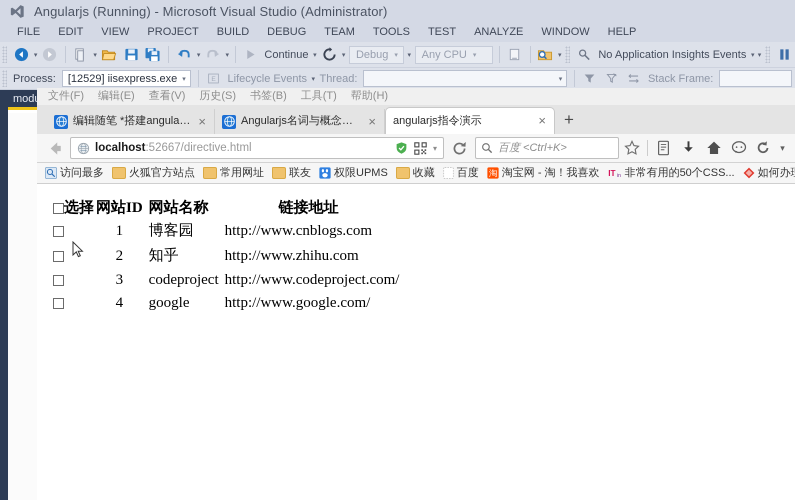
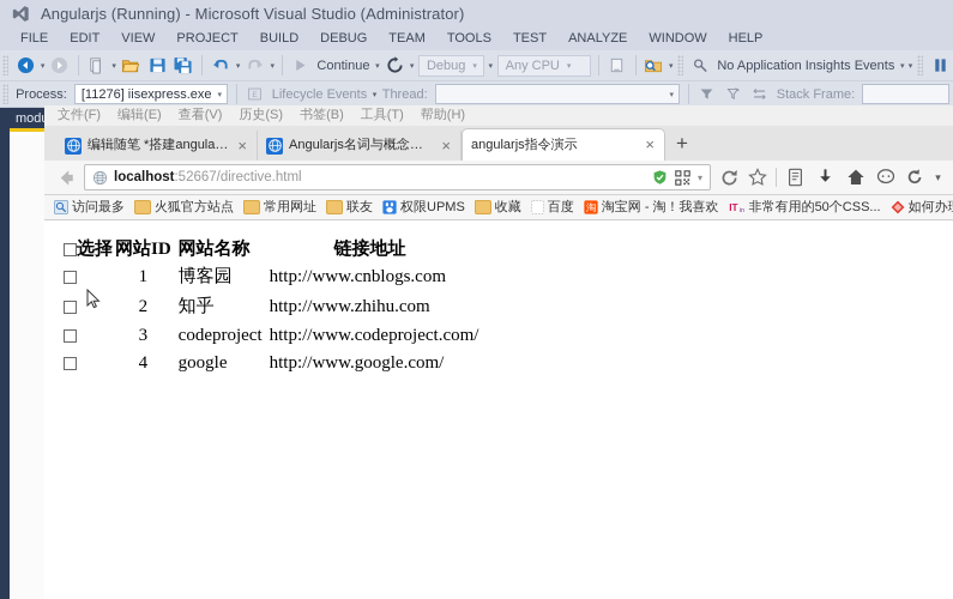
  Angularjs (Running) - Microsoft Visual Studio (Administrator)
  FILE
  EDIT
  VIEW
  PROJECT
  BUILD
  DEBUG
  TEAM
  TOOLS
  TEST
  ANALYZE
  WINDOW
  HELP
  Continue
  Debug
  Any CPU
  No Application Insights Events
  Process:
- [12529] iisexpress.exe
+ [11276] iisexpress.exe
  Lifecycle Events
  Thread:
  Stack Frame:
  mod
  文件(F)
  编辑(E)
  查看(V)
  历史(S)
  书签(B)
  工具(T)
  帮助(H)
  编辑随笔 *搭建angularjs
  ×
  Angularjs名词与概念（二
  ×
  angularjs指令演示
  ×
  +
  localhost:52667/directive.html
  ▾
- 百度 <Ctrl+K>
  ▾
  访问最多
  火狐官方站点
  常用网址
  联友
  权限UPMS
  收藏
  百度
  淘
  淘宝网 - 淘！我喜欢
  IT
  非常有用的50个CSS...
  选择	网站ID	网站名称	链接地址
  	1	博客园	http://www.cnblogs.com
  	2	知乎	http://www.zhihu.com
  	3	codeproject	http://www.codeproject.com/
  	4	google	http://www.google.com/
